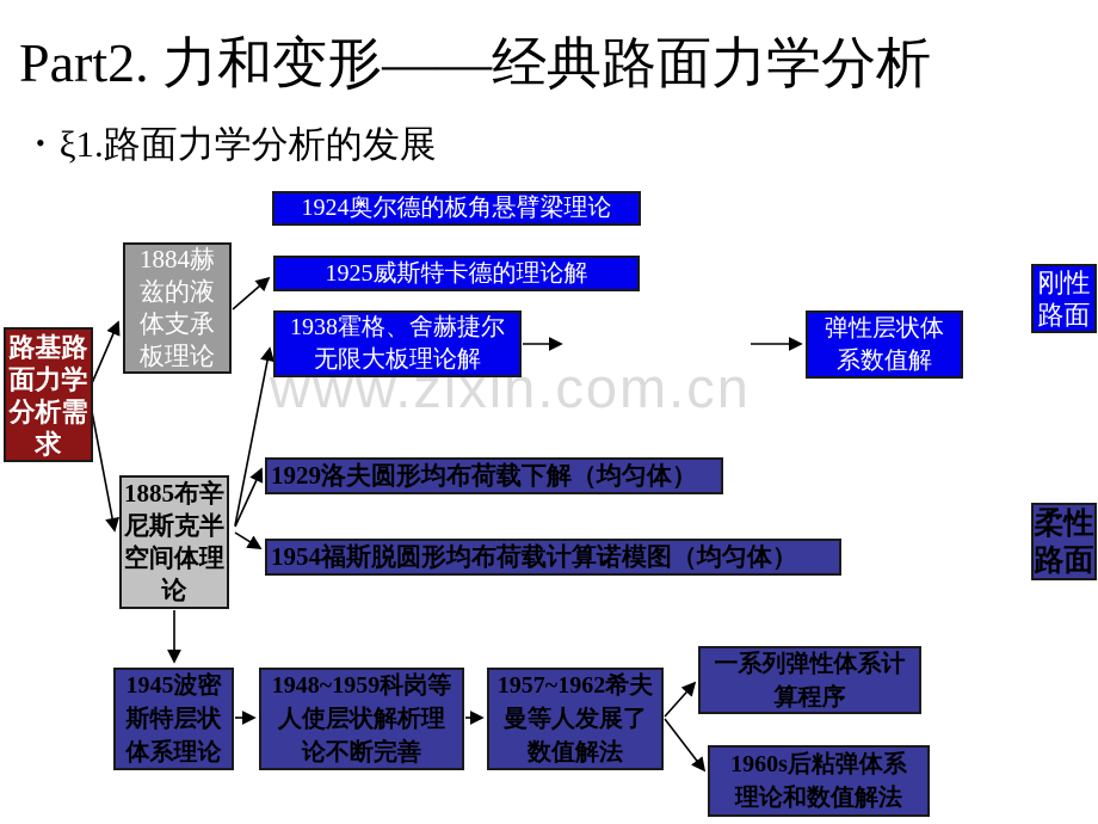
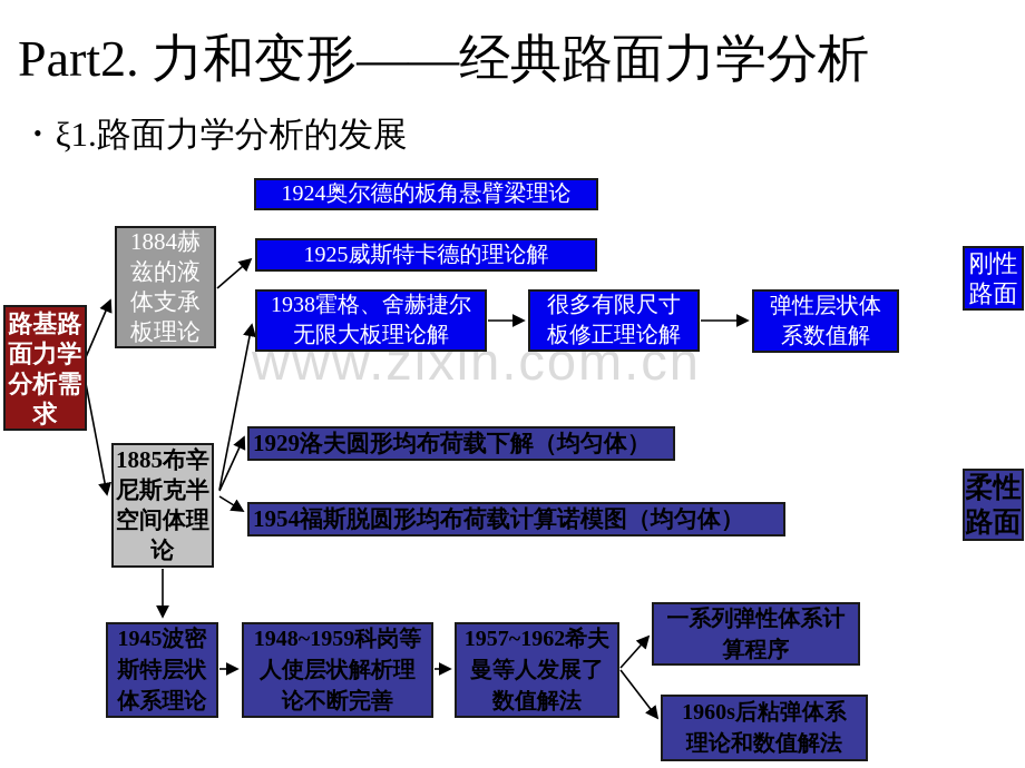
  Part2. 力和变形——经典路面力学分析
  • ξ1.路面力学分析的发展
  www.zixin.com.cn
  路基路
  面力学
  分析需
  求
  1884赫
  兹的液
  体支承
  板理论
  1885布辛
  尼斯克半
  空间体理
  论
  1924奥尔德的板角悬臂梁理论
  1925威斯特卡德的理论解
  1938霍格、舍赫捷尔
  无限大板理论解
+ 很多有限尺寸
+ 板修正理论解
  弹性层状体
  系数值解
  刚性
  路面
  1929洛夫圆形均布荷载下解（均匀体）
  1954福斯脱圆形均布荷载计算诺模图（均匀体）
  柔性
  路面
  1945波密
  斯特层状
  体系理论
  1948~1959科岗等
  人使层状解析理
  论不断完善
  1957~1962希夫
  曼等人发展了
  数值解法
  一系列弹性体系计
  算程序
  1960s后粘弹体系
  理论和数值解法
